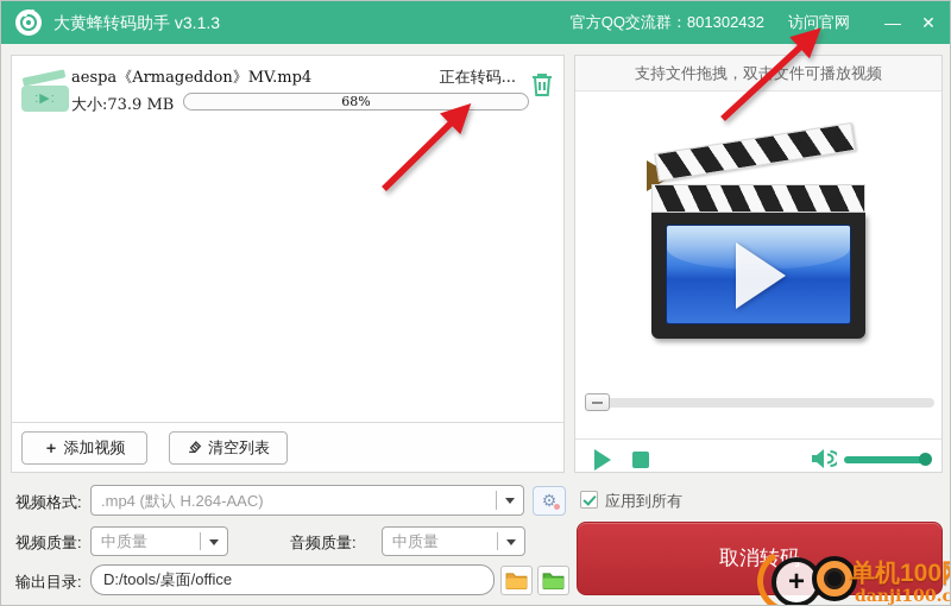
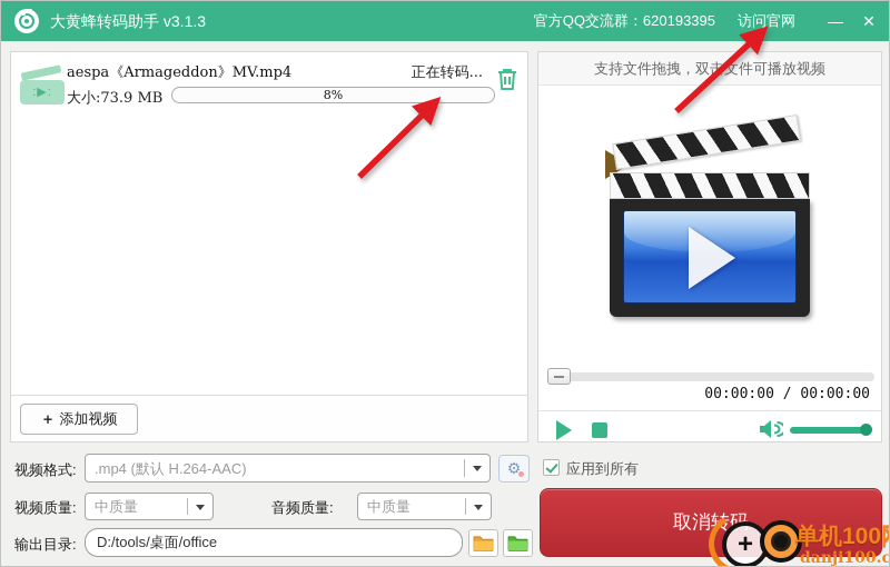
  大黄蜂转码助手 v3.1.3
- 官方QQ交流群：801302432
+ 官方QQ交流群：620193395
  访问官网
  —
  ✕
  :▶:
  aespa《Armageddon》MV.mp4
  正在转码...
  大小:73.9 MB
- 68%
+ 8%
  ＋ 添加视频
- 清空列表
  支持文件拖拽，双击文件可播放视频
+ 00:00:00 / 00:00:00
  视频格式:
  .mp4 (默认 H.264-AAC)
  ⚙
  视频质量:
  中质量
  音频质量:
  中质量
  输出目录:
  D:/tools/桌面/office
  应用到所有
  取消转码
  +
  单机100
  danji100.c
